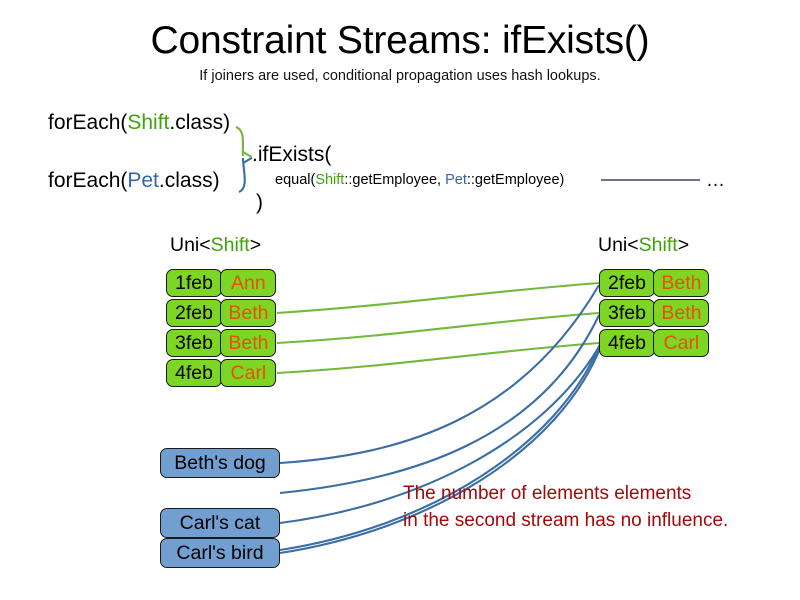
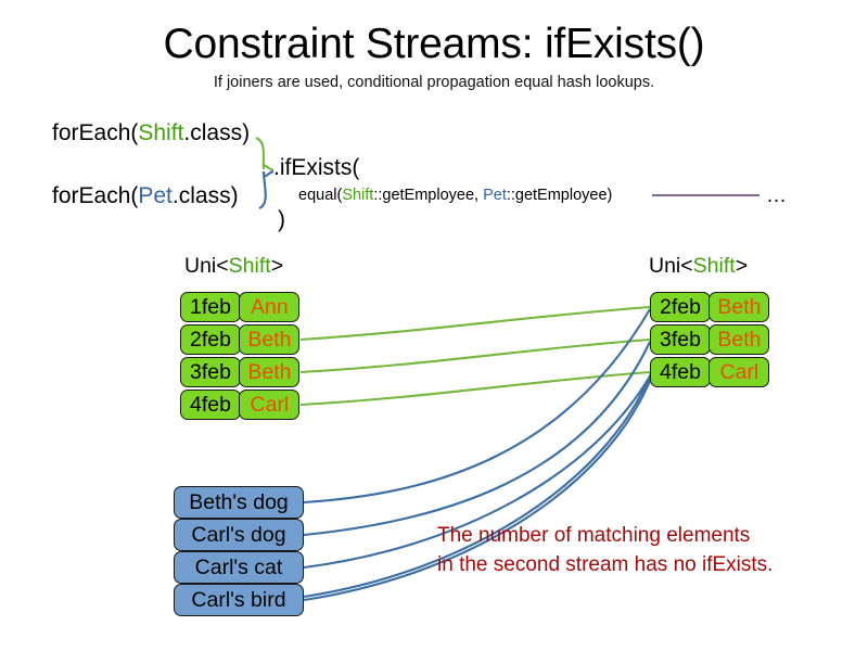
  Constraint Streams: ifExists()
- If joiners are used, conditional propagation uses hash lookups.
+ If joiners are used, conditional propagation equal hash lookups.
  forEach(Shift.class)
  forEach(Pet.class)
  .ifExists(
  equal(Shift::getEmployee, Pet::getEmployee)
  …
  )
  Uni<Shift>
  1feb
  Ann
  2feb
  Beth
  3feb
  Beth
  4feb
  Carl
  Beth's dog
+ Carl's dog
  Carl's cat
  Carl's bird
  Uni<Shift>
  2feb
  Beth
  3feb
  Beth
  4feb
  Carl
- The number of elements elements
+ The number of matching elements
- in the second stream has no influence.
+ in the second stream has no ifExists.
